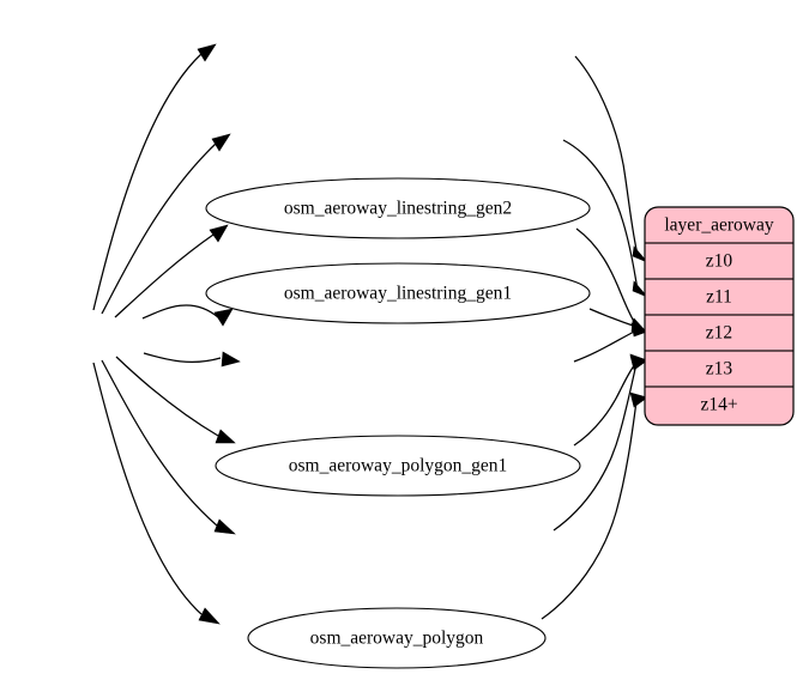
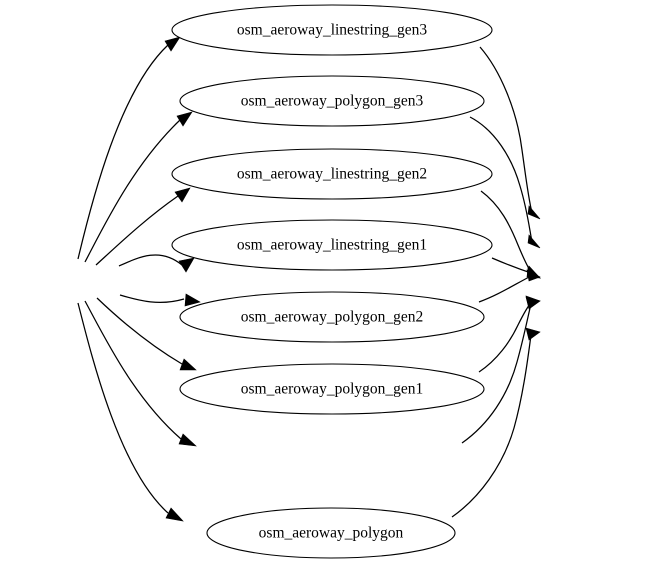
+ osm_aeroway_linestring_gen3
+ osm_aeroway_polygon_gen3
  osm_aeroway_linestring_gen2
  osm_aeroway_linestring_gen1
+ osm_aeroway_polygon_gen2
  osm_aeroway_polygon_gen1
  osm_aeroway_polygon
- layer_aeroway
- z10
- z11
- z12
- z13
- z14+
